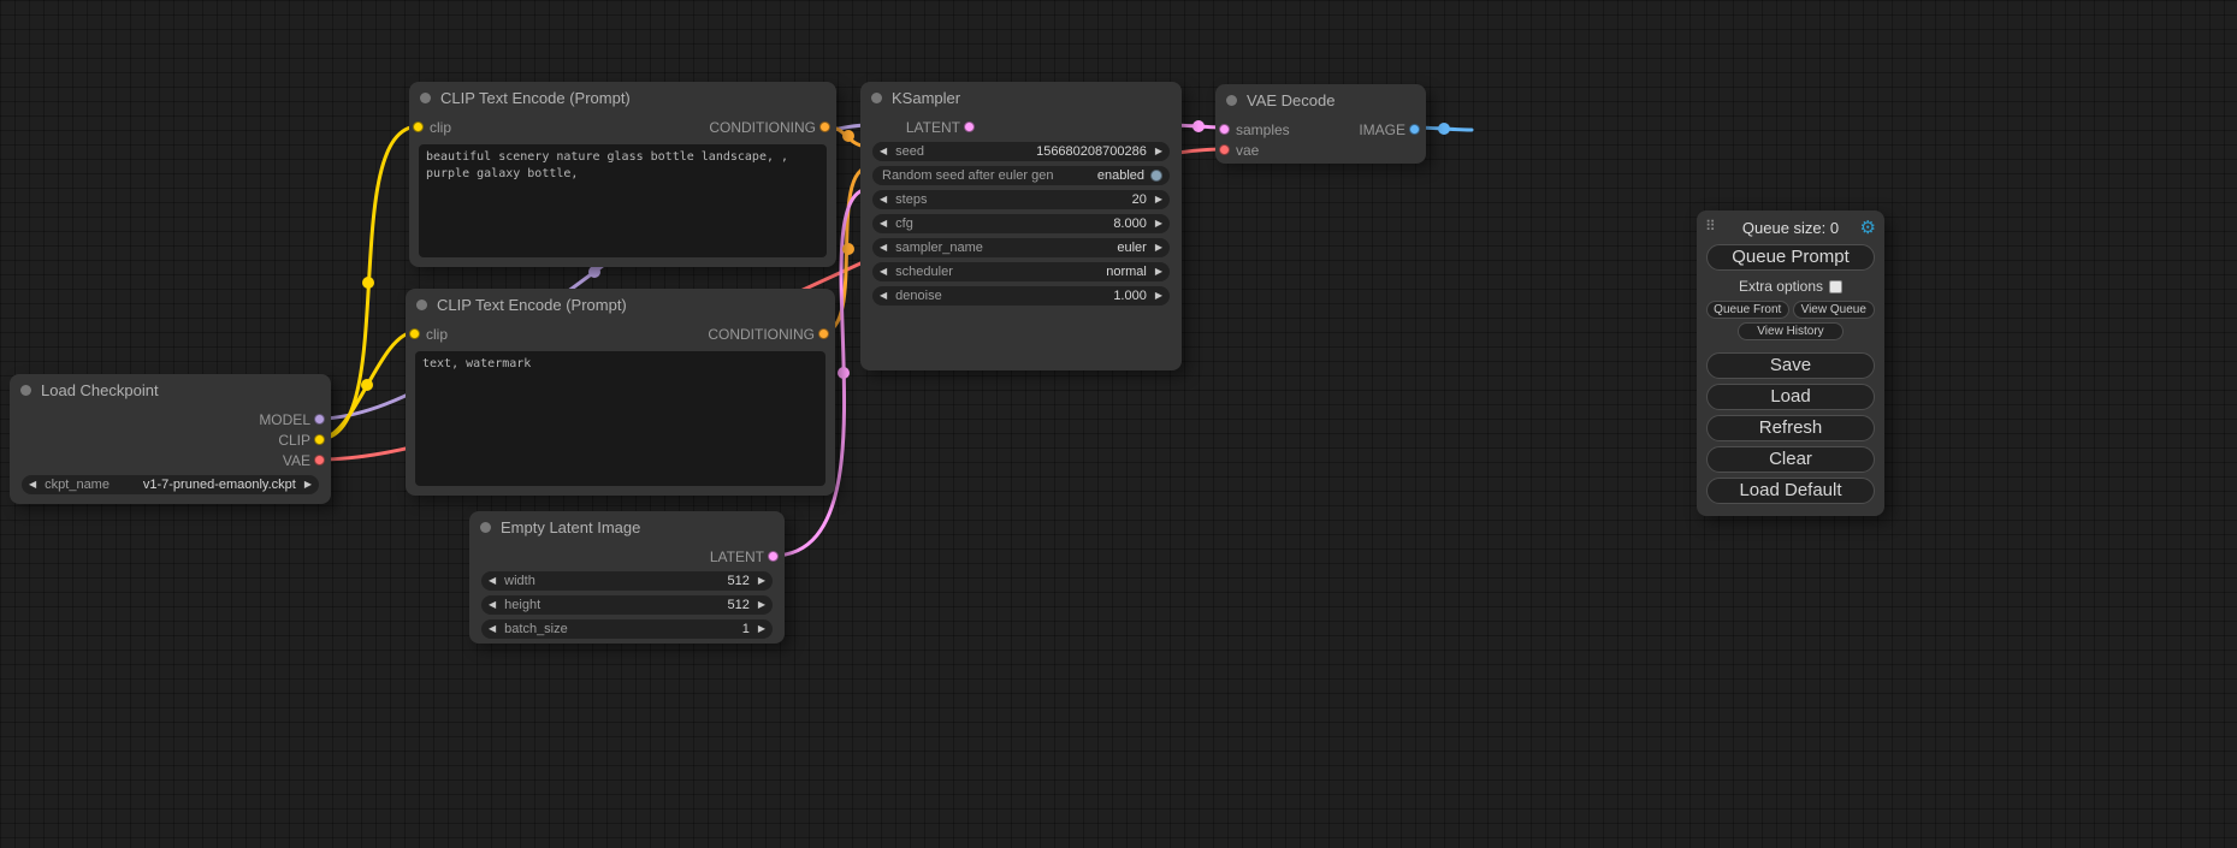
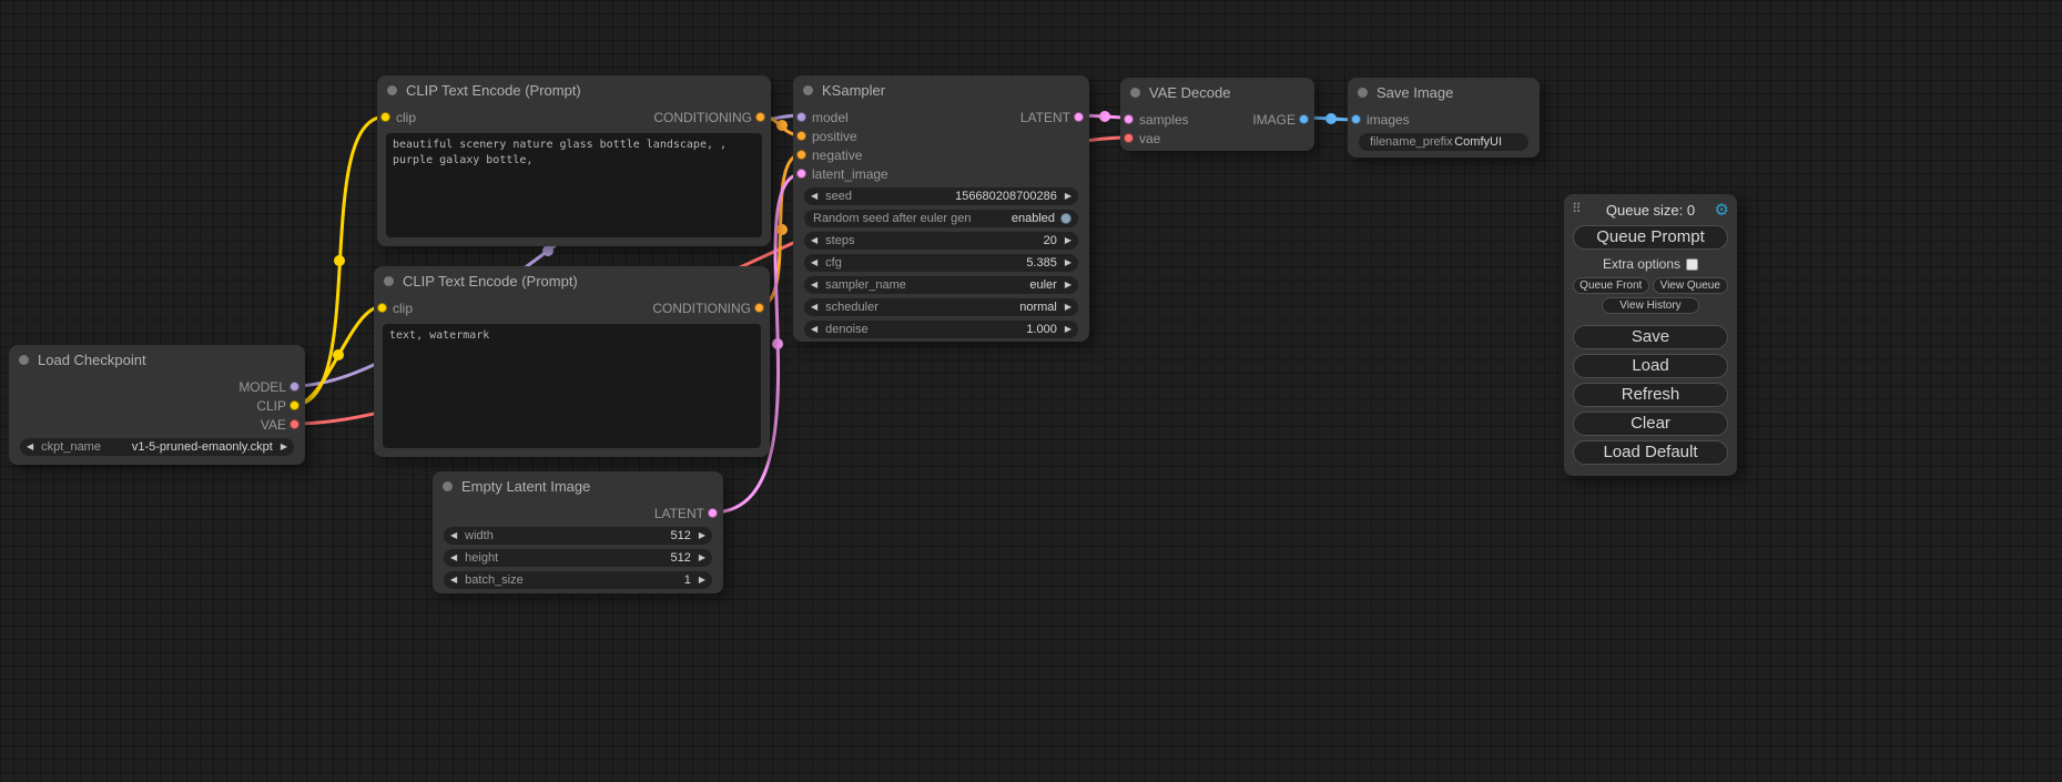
  Load Checkpoint
  MODEL
  CLIP
  VAE
  ◀
  ckpt_name
- v1-7-pruned-emaonly.ckpt
+ v1-5-pruned-emaonly.ckpt
  ▶
  CLIP Text Encode (Prompt)
  clip
  CONDITIONING
  CLIP Text Encode (Prompt)
  clip
  CONDITIONING
  text, watermark
  Empty Latent Image
  LATENT
  ◀
  width
  512
  ▶
  ◀
  height
  512
  ▶
  ◀
  batch_size
  1
  ▶
  KSampler
+ model
+ positive
+ negative
+ latent_image
  LATENT
  ◀
  seed
  156680208700286
  ▶
  Random seed after euler gen
  enabled
  ◀
  steps
  20
  ▶
  ◀
  cfg
- 8.000
+ 5.385
  ▶
  ◀
  sampler_name
  euler
  ▶
  ◀
  scheduler
  normal
  ▶
  ◀
  denoise
  1.000
  ▶
  VAE Decode
  samples
  vae
  IMAGE
+ Save Image
+ images
+ filename_prefix
+ ComfyUI
  ⠿
  Queue size: 0
  ⚙
  Queue Prompt
  Extra options
  Queue Front
  View Queue
  View History
  Save
  Load
  Refresh
  Clear
  Load Default
